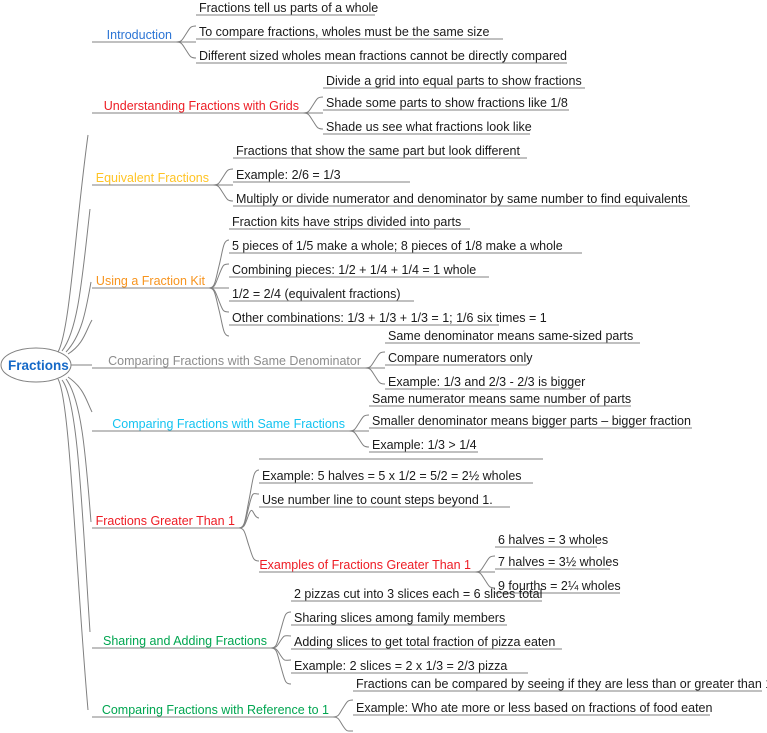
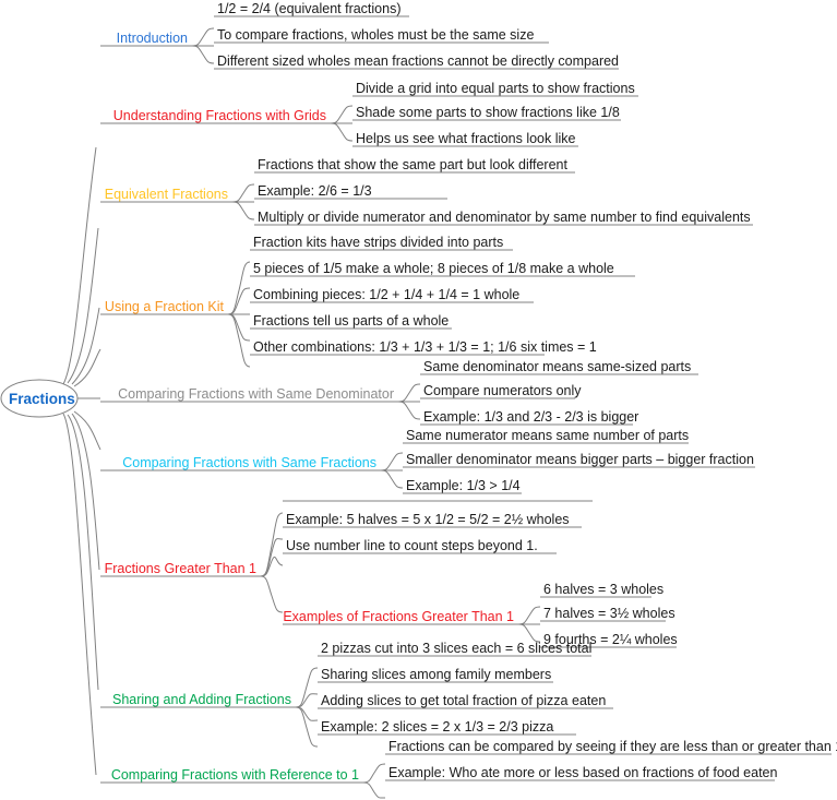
  Fractions
  Introduction
- Fractions tell us parts of a whole
+ 1/2 = 2/4 (equivalent fractions)
  To compare fractions, wholes must be the same size
  Different sized wholes mean fractions cannot be directly compared
  Understanding Fractions with Grids
  Divide a grid into equal parts to show fractions
  Shade some parts to show fractions like 1/8
- Shade us see what fractions look like
+ Helps us see what fractions look like
  Equivalent Fractions
  Fractions that show the same part but look different
  Example: 2/6 = 1/3
  Multiply or divide numerator and denominator by same number to find equivalents
  Using a Fraction Kit
  Fraction kits have strips divided into parts
  5 pieces of 1/5 make a whole; 8 pieces of 1/8 make a whole
  Combining pieces: 1/2 + 1/4 + 1/4 = 1 whole
- 1/2 = 2/4 (equivalent fractions)
+ Fractions tell us parts of a whole
  Other combinations: 1/3 + 1/3 + 1/3 = 1; 1/6 six times = 1
  Comparing Fractions with Same Denominator
  Same denominator means same-sized parts
  Compare numerators only
  Example: 1/3 and 2/3 - 2/3 is bigger
  Comparing Fractions with Same Fractions
  Same numerator means same number of parts
  Smaller denominator means bigger parts – bigger fraction
  Example: 1/3 > 1/4
  Fractions Greater Than 1
  Example: 5 halves = 5 x 1/2 = 5/2 = 2½ wholes
  Use number line to count steps beyond 1.
  Examples of Fractions Greater Than 1
  6 halves = 3 wholes
  7 halves = 3½ wholes
  9 fourths = 2¼ wholes
  Sharing and Adding Fractions
  2 pizzas cut into 3 slices each = 6 slices total
  Sharing slices among family members
  Adding slices to get total fraction of pizza eaten
  Example: 2 slices = 2 x 1/3 = 2/3 pizza
  Comparing Fractions with Reference to 1
  Fractions can be compared by seeing if they are less than or greater than
  Example: Who ate more or less based on fractions of food eaten
